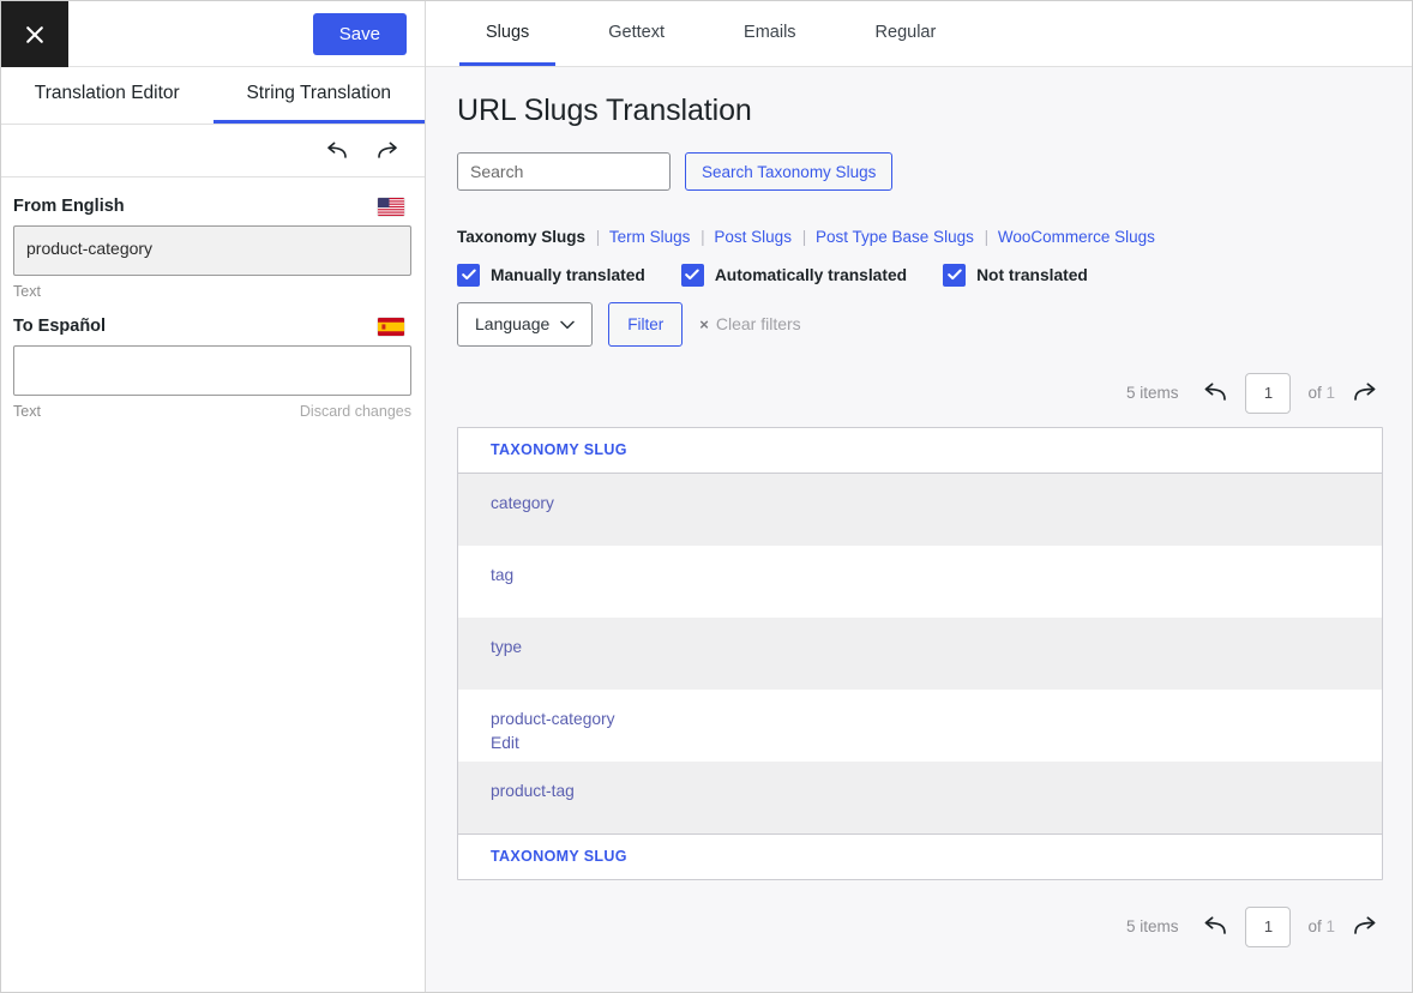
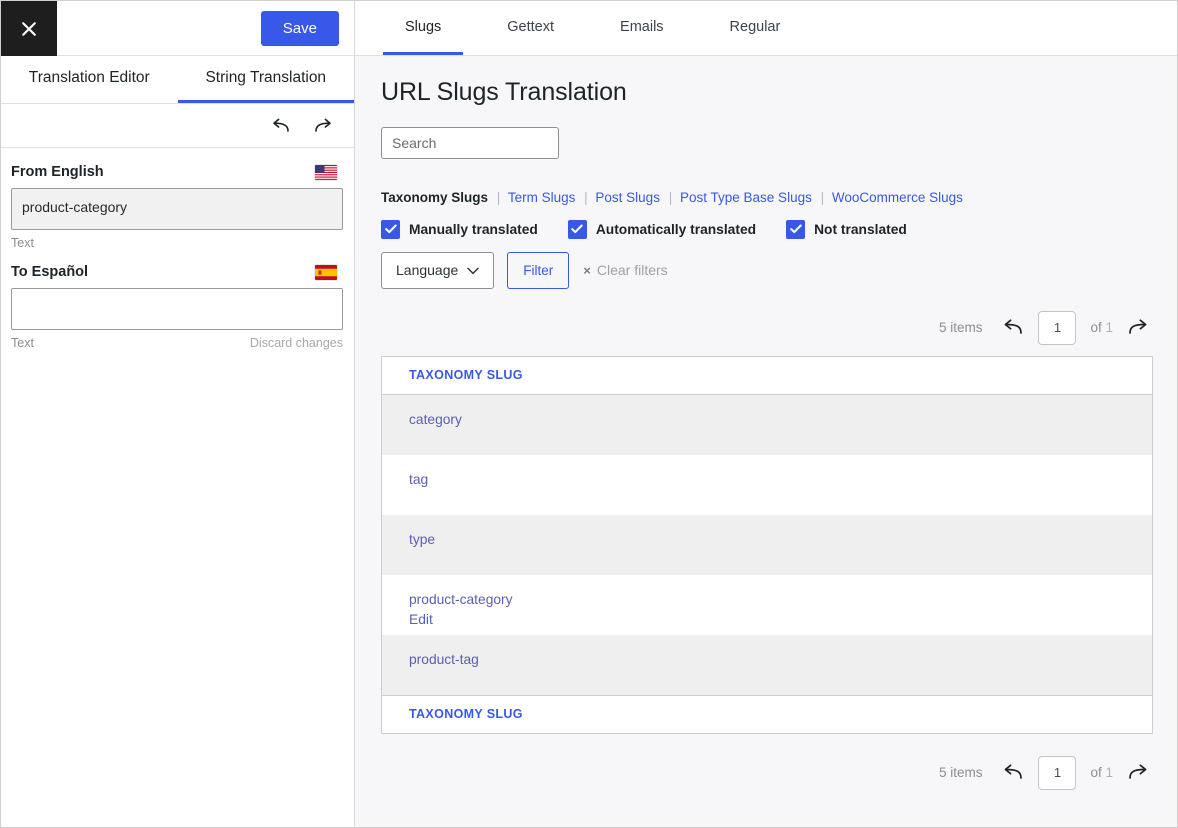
  Save
  Translation Editor
  String Translation
  From English
  product-category
  Text
  To Español
  Text
  Discard changes
  Slugs
  Gettext
  Emails
  Regular
  URL Slugs Translation
  Search
- Search Taxonomy Slugs
  Taxonomy Slugs | Term Slugs | Post Slugs | Post Type Base Slugs | WooCommerce Slugs
  Manually translated
  Automatically translated
  Not translated
  Language
  Filter
  ×
  Clear filters
  5 items
  1
  of 1
  TAXONOMY SLUG
  category
  tag
  type
  product-category
  Edit
  product-tag
  TAXONOMY SLUG
  5 items
  1
  of 1
